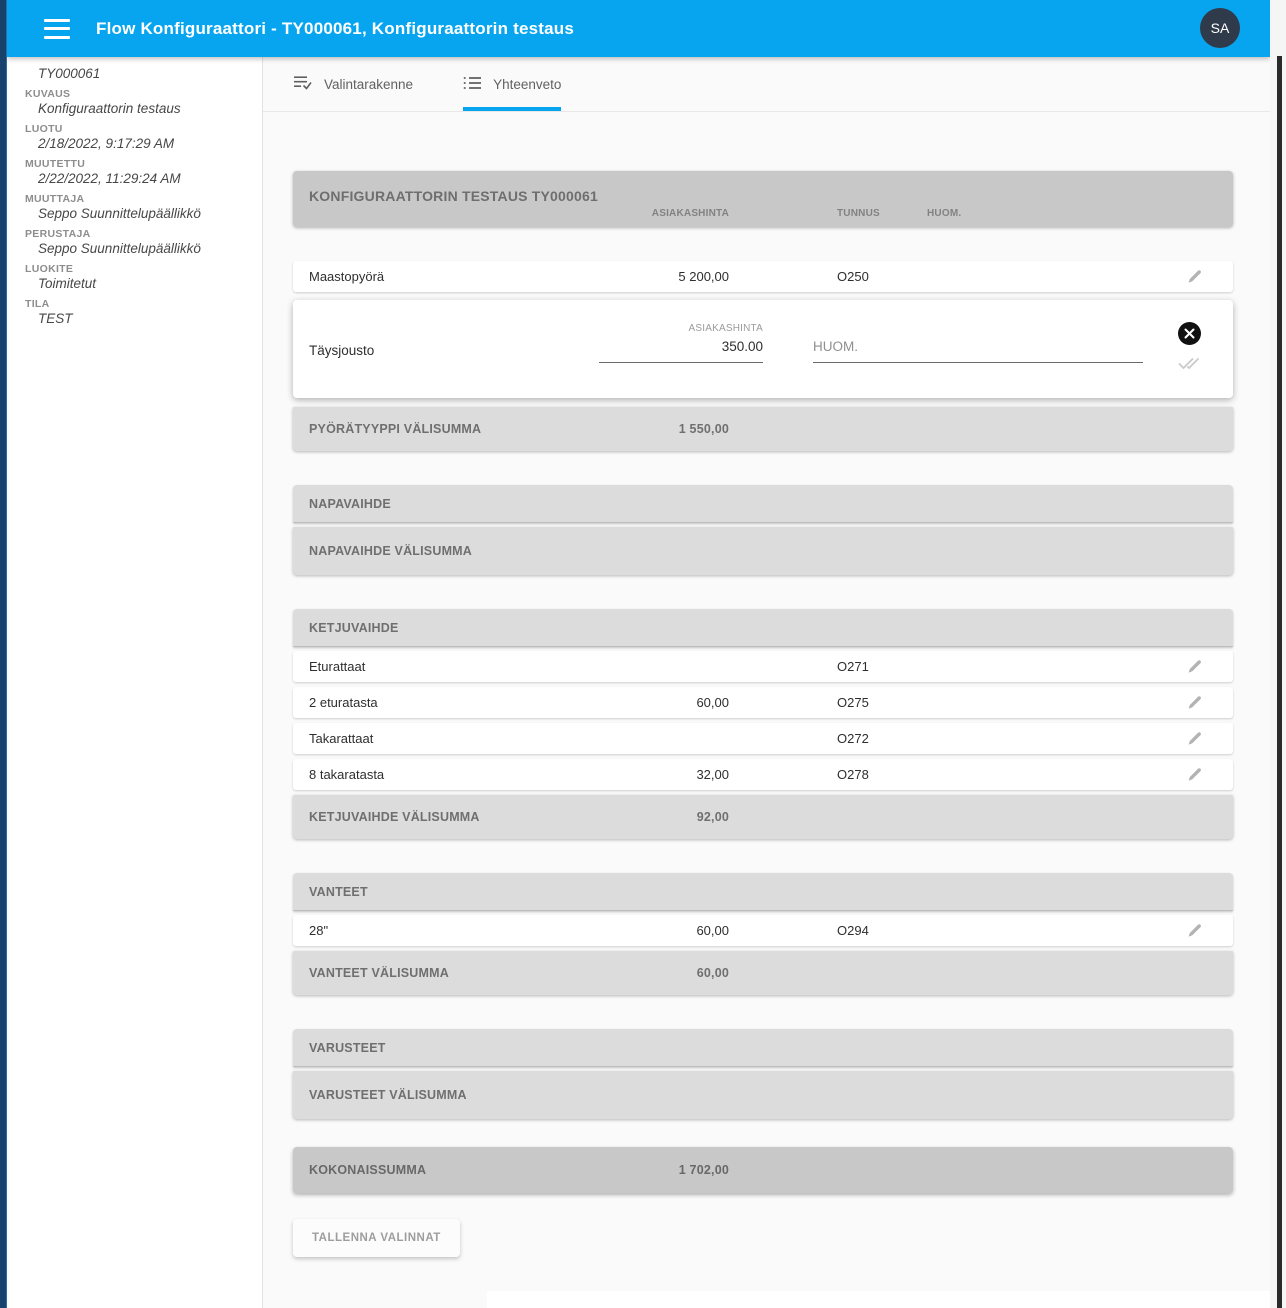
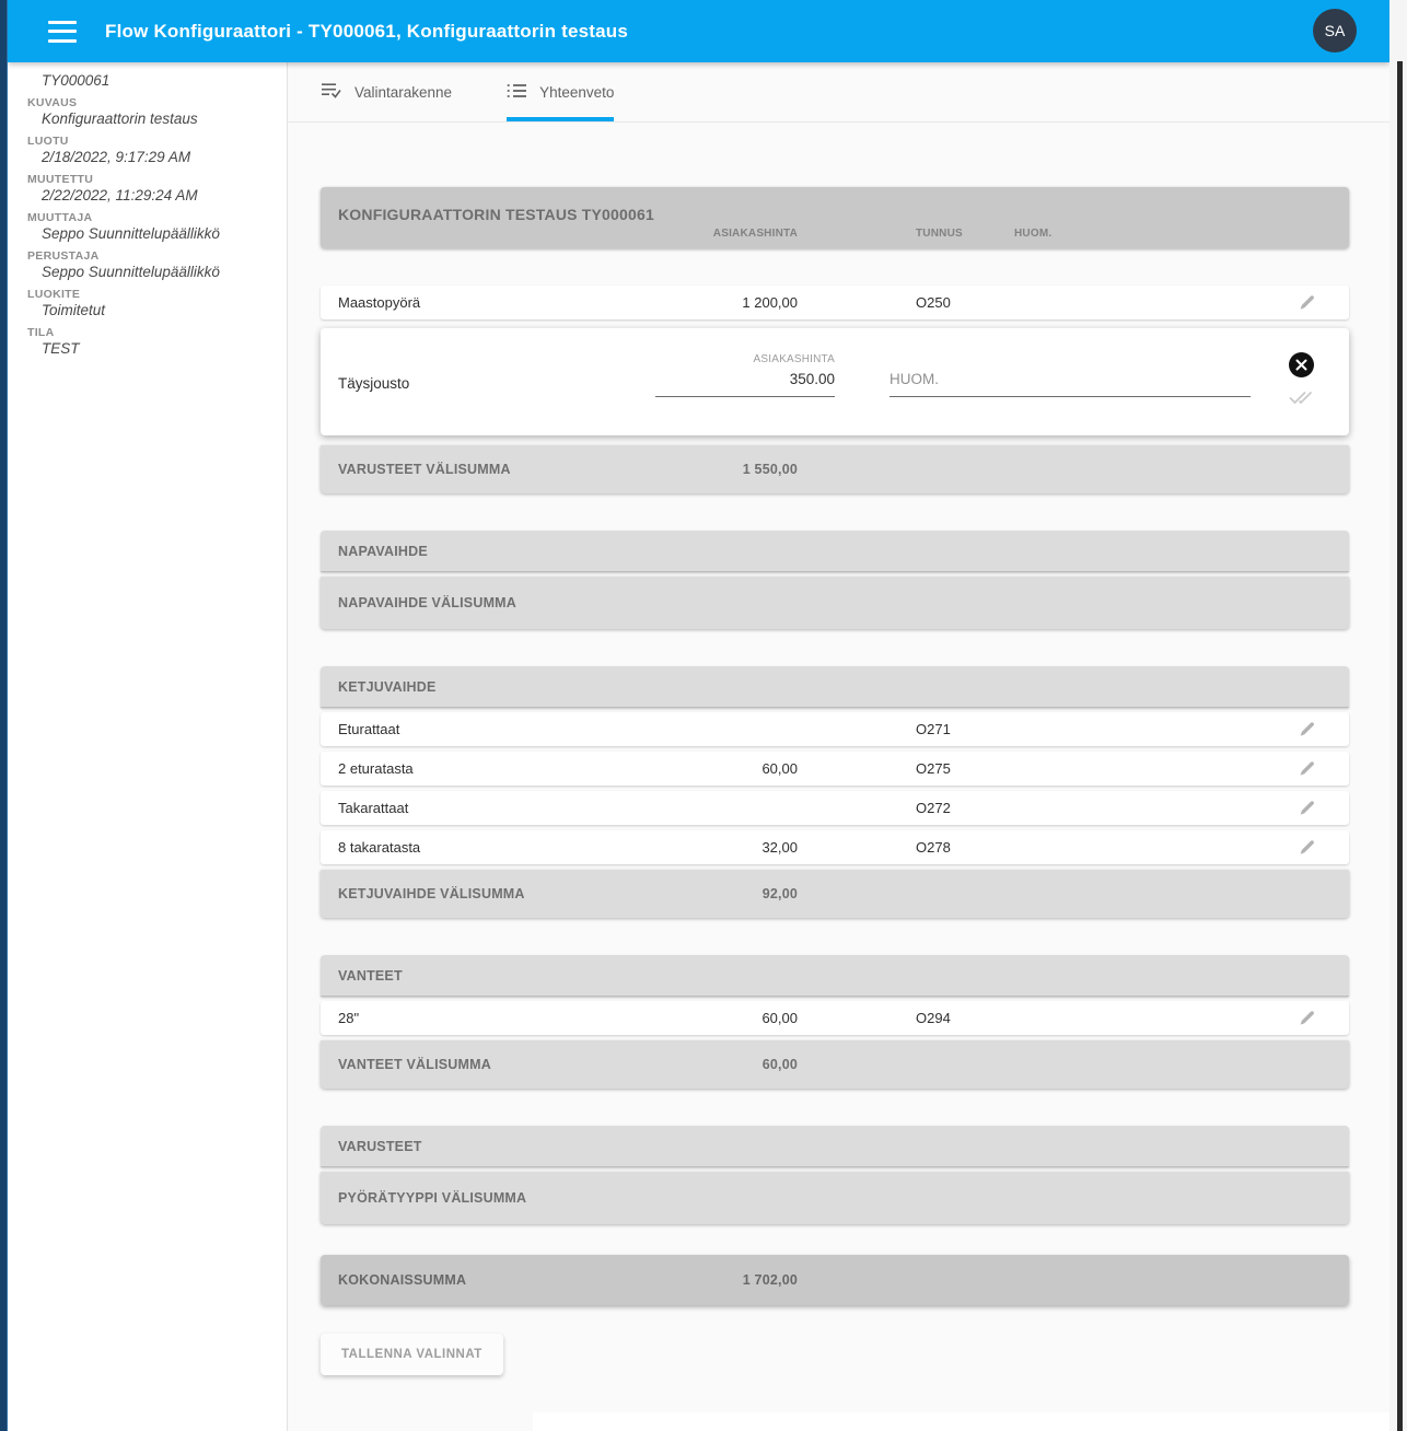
  Flow Konfiguraattori - TY000061, Konfiguraattorin testaus
  SA
  TY000061
  KUVAUS
  Konfiguraattorin testaus
  LUOTU
  2/18/2022, 9:17:29 AM
  MUUTETTU
  2/22/2022, 11:29:24 AM
  MUUTTAJA
  Seppo Suunnittelupäällikkö
  PERUSTAJA
  Seppo Suunnittelupäällikkö
  LUOKITE
  Toimitetut
  TILA
  TEST
  Valintarakenne
  Yhteenveto
  KONFIGURAATTORIN TESTAUS TY000061
  ASIAKASHINTA
  TUNNUS
  HUOM.
  Maastopyörä
- 5 200,00
+ 1 200,00
  O250
  Täysjousto
  ASIAKASHINTA
  350.00
  HUOM.
- PYÖRÄTYYPPI VÄLISUMMA
+ VARUSTEET VÄLISUMMA
  1 550,00
  NAPAVAIHDE
  NAPAVAIHDE VÄLISUMMA
  KETJUVAIHDE
  Eturattaat
  O271
  2 eturatasta
  60,00
  O275
  Takarattaat
  O272
  8 takaratasta
  32,00
  O278
  KETJUVAIHDE VÄLISUMMA
  92,00
  VANTEET
  28"
  60,00
  O294
  VANTEET VÄLISUMMA
  60,00
  VARUSTEET
- VARUSTEET VÄLISUMMA
+ PYÖRÄTYYPPI VÄLISUMMA
  KOKONAISSUMMA
  1 702,00
  TALLENNA VALINNAT
